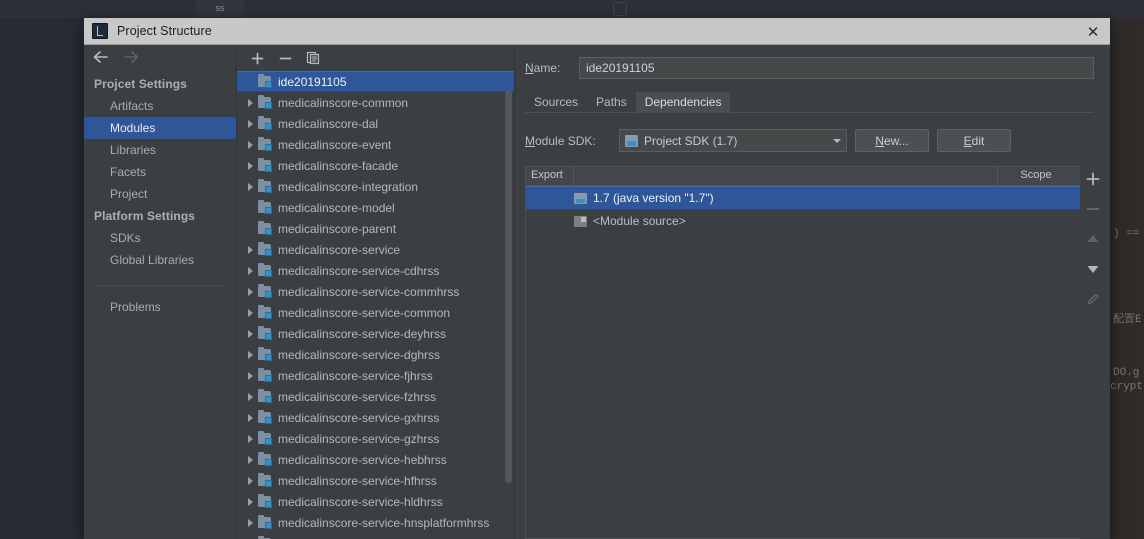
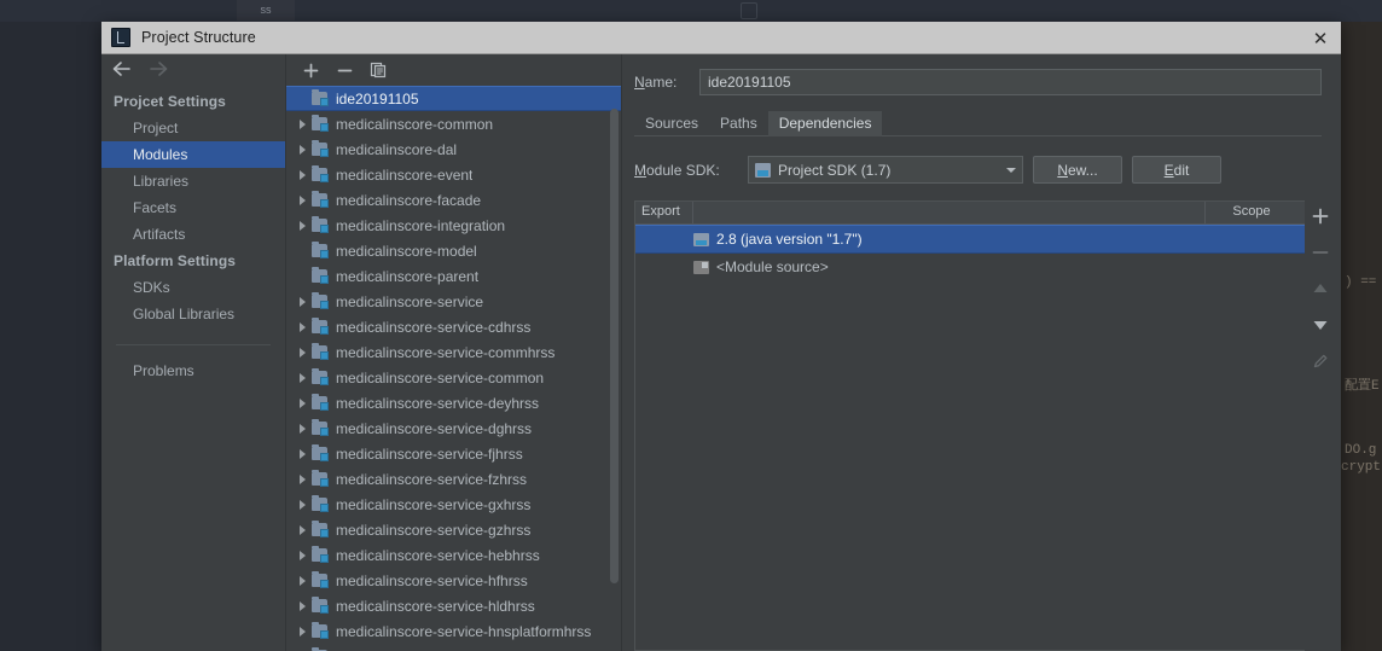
  ss
  ) ==
  配置E
  DO.g
  crypt
  Project Structure
  ✕
  Projcet Settings
- Artifacts
+ Project
  Modules
  Libraries
  Facets
- Project
+ Artifacts
  Platform Settings
  SDKs
  Global Libraries
  Problems
  ide20191105
  medicalinscore-common
  medicalinscore-dal
  medicalinscore-event
  medicalinscore-facade
  medicalinscore-integration
  medicalinscore-model
  medicalinscore-parent
  medicalinscore-service
  medicalinscore-service-cdhrss
  medicalinscore-service-commhrss
  medicalinscore-service-common
  medicalinscore-service-deyhrss
  medicalinscore-service-dghrss
  medicalinscore-service-fjhrss
  medicalinscore-service-fzhrss
  medicalinscore-service-gxhrss
  medicalinscore-service-gzhrss
  medicalinscore-service-hebhrss
  medicalinscore-service-hfhrss
  medicalinscore-service-hldhrss
  medicalinscore-service-hnsplatformhrss
  Name:
  ide20191105
  Sources
  Paths
  Dependencies
  Module SDK:
  Project SDK (1.7)
  N
  ew...
  E
  dit
  Export
  Scope
- 1.7 (java version "1.7")
+ 2.8 (java version "1.7")
  <Module source>
